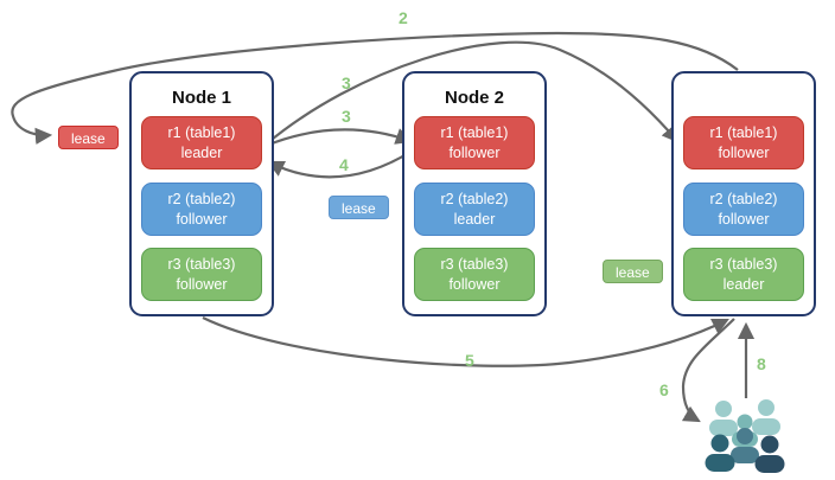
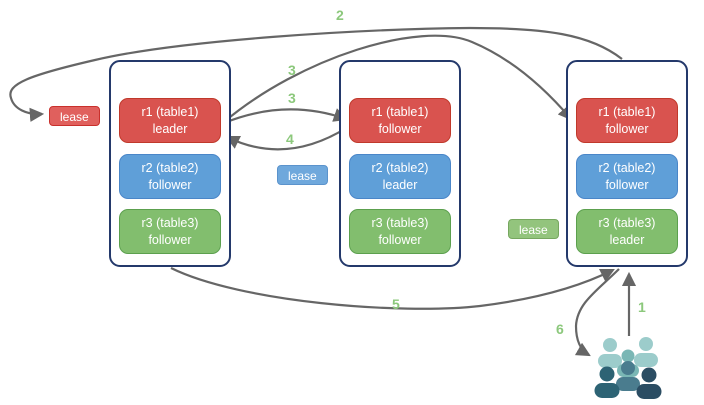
- Node 1
  r1 (table1)
  leader
  r2 (table2)
  follower
  r3 (table3)
  follower
- Node 2
  r1 (table1)
  follower
  r2 (table2)
  leader
  r3 (table3)
  follower
  r1 (table1)
  follower
  r2 (table2)
  follower
  r3 (table3)
  leader
  lease
  lease
  lease
  2
  3
  3
  4
  5
  6
- 8
+ 1
